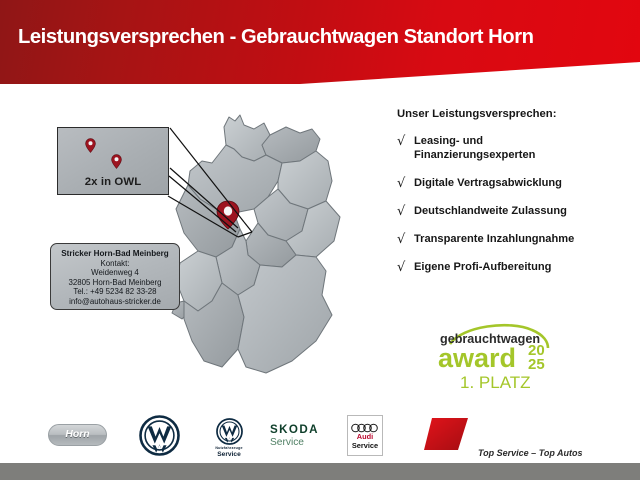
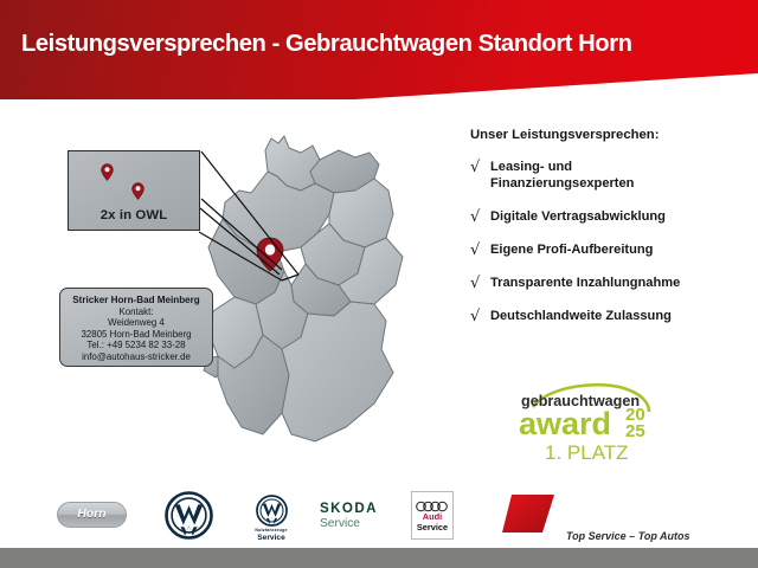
  Leistungsversprechen - Gebrauchtwagen Standort Horn
  2x in OWL
  Stricker Horn-Bad Meinberg
  Kontakt:
  Weidenweg 4
  32805 Horn-Bad Meinberg
  Tel.: +49 5234 82 33-28
  info@autohaus-stricker.de
  Unser Leistungsversprechen:
  √
  Leasing- und
  Finanzierungsexperten
  √
  Digitale Vertragsabwicklung
  √
- Deutschlandweite Zulassung
+ Eigene Profi-Aufbereitung
  √
  Transparente Inzahlungnahme
  √
- Eigene Profi-Aufbereitung
+ Deutschlandweite Zulassung
  gebrauchtwagen
  award
  20
  25
  1. PLATZ
  Horn
  SKODA
  Service
  Audi
  Service
  Top Service – Top Autos
